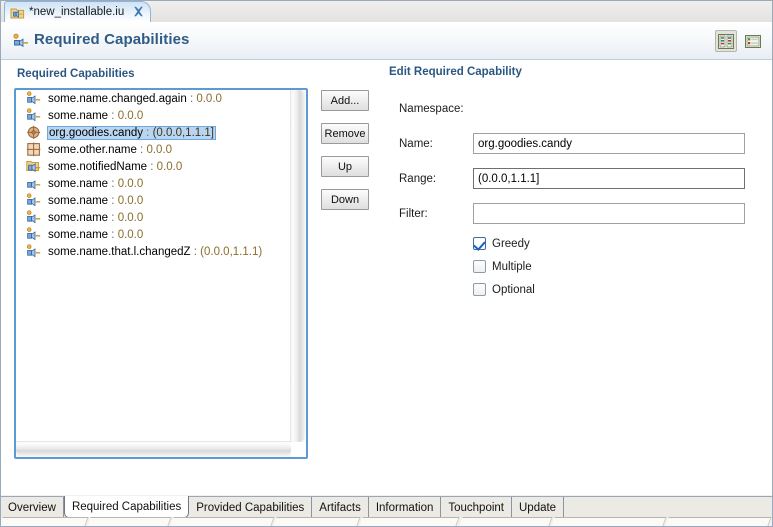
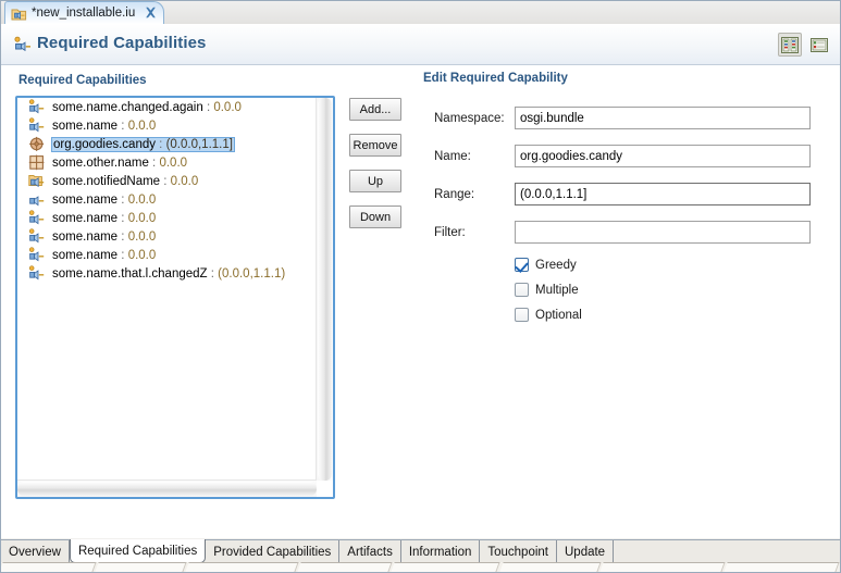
  *new_installable.iu
  Required Capabilities
  Required Capabilities
  some.name.changed.again : 0.0.0
  some.name : 0.0.0
  org.goodies.candy : (0.0.0,1.1.1]
  some.other.name : 0.0.0
  some.notifiedName : 0.0.0
  some.name : 0.0.0
  some.name : 0.0.0
  some.name : 0.0.0
  some.name : 0.0.0
  some.name.that.l.changedZ : (0.0.0,1.1.1)
  Add...
  Remove
  Up
  Down
  Edit Required Capability
  Namespace:
+ osgi.bundle
  Name:
  org.goodies.candy
  Range:
  (0.0.0,1.1.1]
  Filter:
  Greedy
  Multiple
  Optional
  Overview
  Required Capabilities
  Provided Capabilities
  Artifacts
  Information
  Touchpoint
  Update
